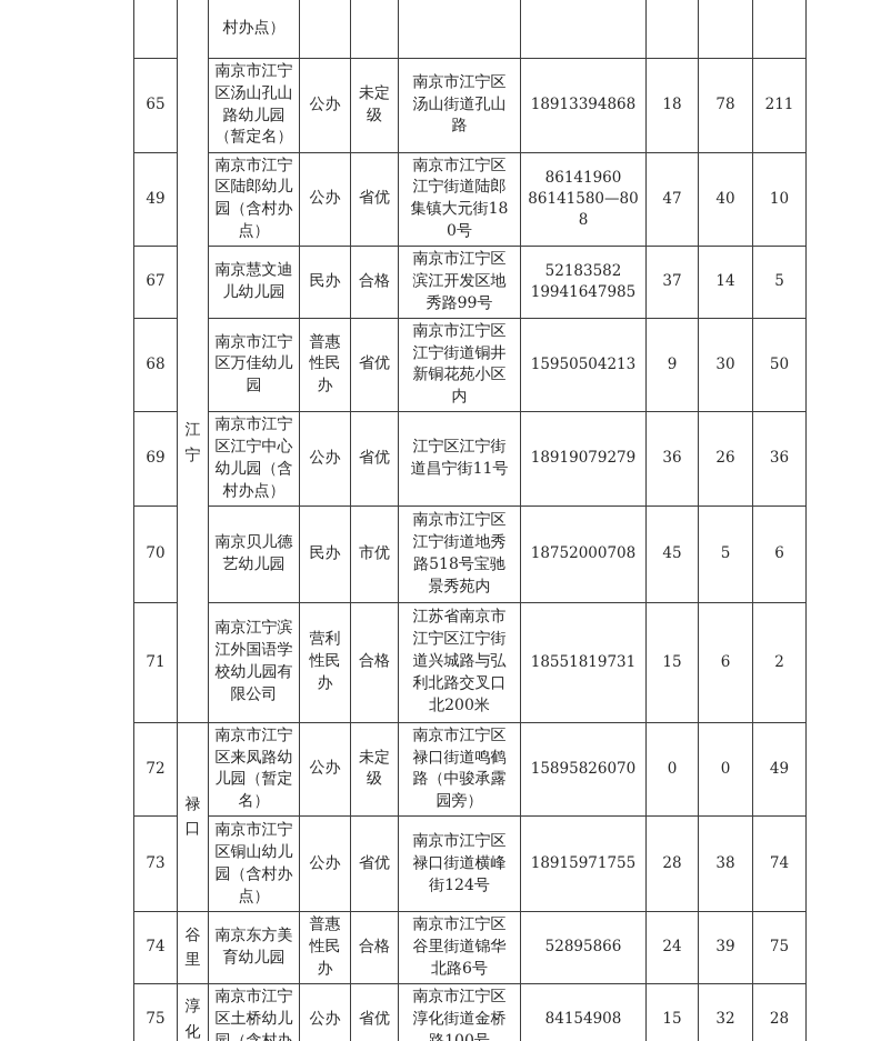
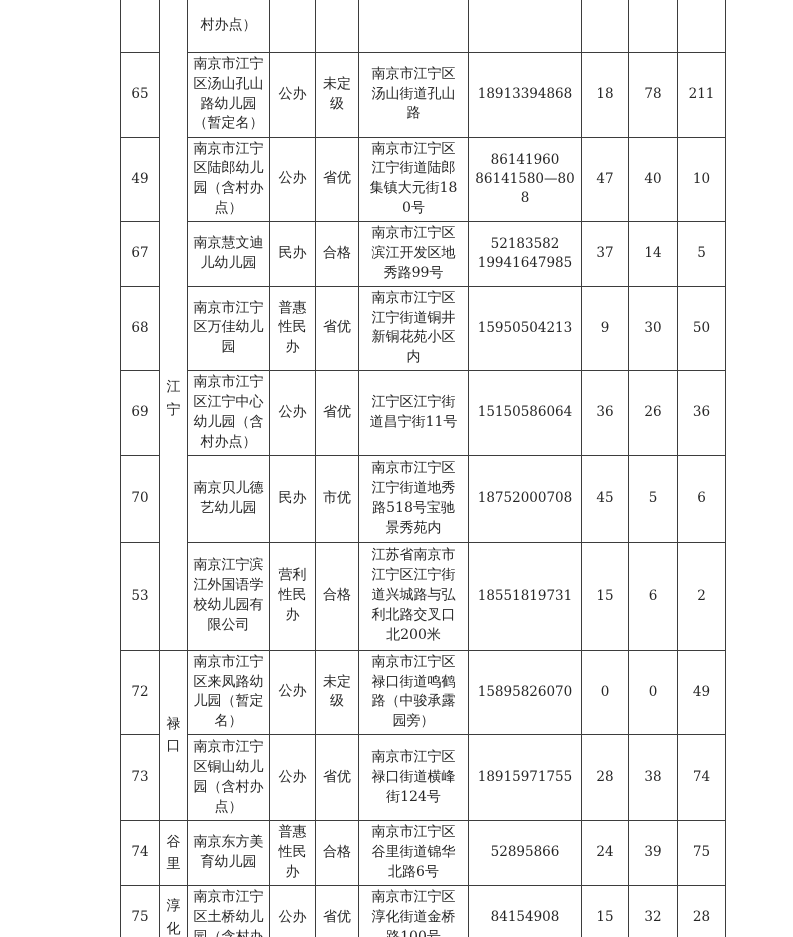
  	江宁	村办点）
  65	南京市江宁区汤山孔山路幼儿园（暂定名）	公办	未定级	南京市江宁区汤山街道孔山路	18913394868	18	78	211
  49	南京市江宁区陆郎幼儿园（含村办点）	公办	省优	南京市江宁区江宁街道陆郎集镇大元街180号	86141960 86141580—808	47	40	10
  67	南京慧文迪儿幼儿园	民办	合格	南京市江宁区滨江开发区地秀路99号	52183582 19941647985	37	14	5
  68	南京市江宁区万佳幼儿园	普惠性民办	省优	南京市江宁区江宁街道铜井新铜花苑小区内	15950504213	9	30	50
- 69	南京市江宁区江宁中心幼儿园（含村办点）	公办	省优	江宁区江宁街道昌宁街11号	18919079279	36	26	36
+ 69	南京市江宁区江宁中心幼儿园（含村办点）	公办	省优	江宁区江宁街道昌宁街11号	15150586064	36	26	36
  70	南京贝儿德艺幼儿园	民办	市优	南京市江宁区江宁街道地秀路518号宝驰景秀苑内	18752000708	45	5	6
- 71	南京江宁滨江外国语学校幼儿园有限公司	营利性民办	合格	江苏省南京市江宁区江宁街道兴城路与弘利北路交叉口北200米	18551819731	15	6	2
+ 53	南京江宁滨江外国语学校幼儿园有限公司	营利性民办	合格	江苏省南京市江宁区江宁街道兴城路与弘利北路交叉口北200米	18551819731	15	6	2
  72	禄口	南京市江宁区来凤路幼儿园（暂定名）	公办	未定级	南京市江宁区禄口街道鸣鹤路（中骏承露园旁）	15895826070	0	0	49
  73	南京市江宁区铜山幼儿园（含村办点）	公办	省优	南京市江宁区禄口街道横峰街124号	18915971755	28	38	74
  74	谷里	南京东方美育幼儿园	普惠性民办	合格	南京市江宁区谷里街道锦华北路6号	52895866	24	39	75
  75	淳化	南京市江宁区土桥幼儿	公办	省优	南京市江宁区淳化街道金桥	84154908	15	32	28
